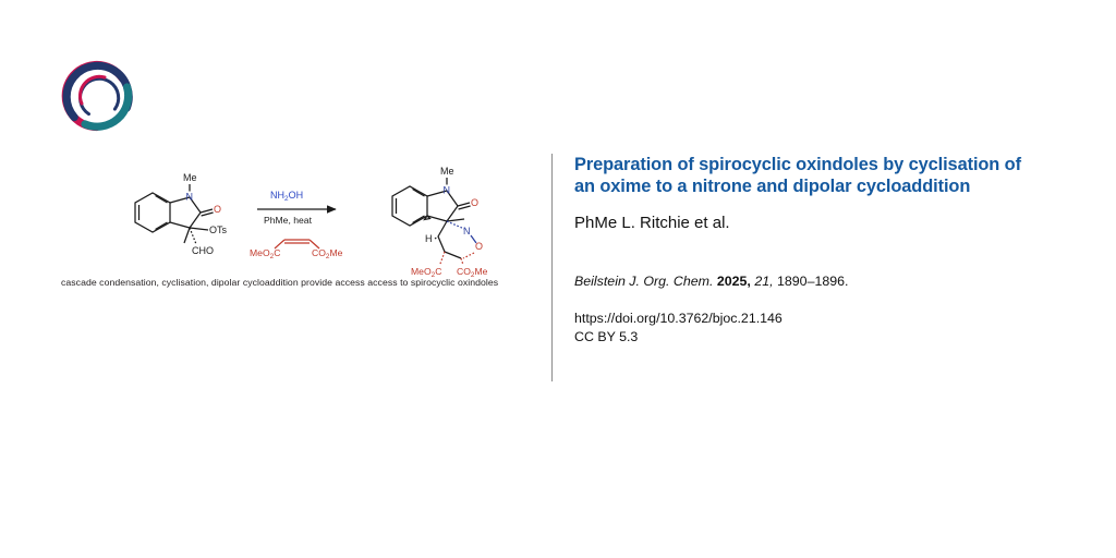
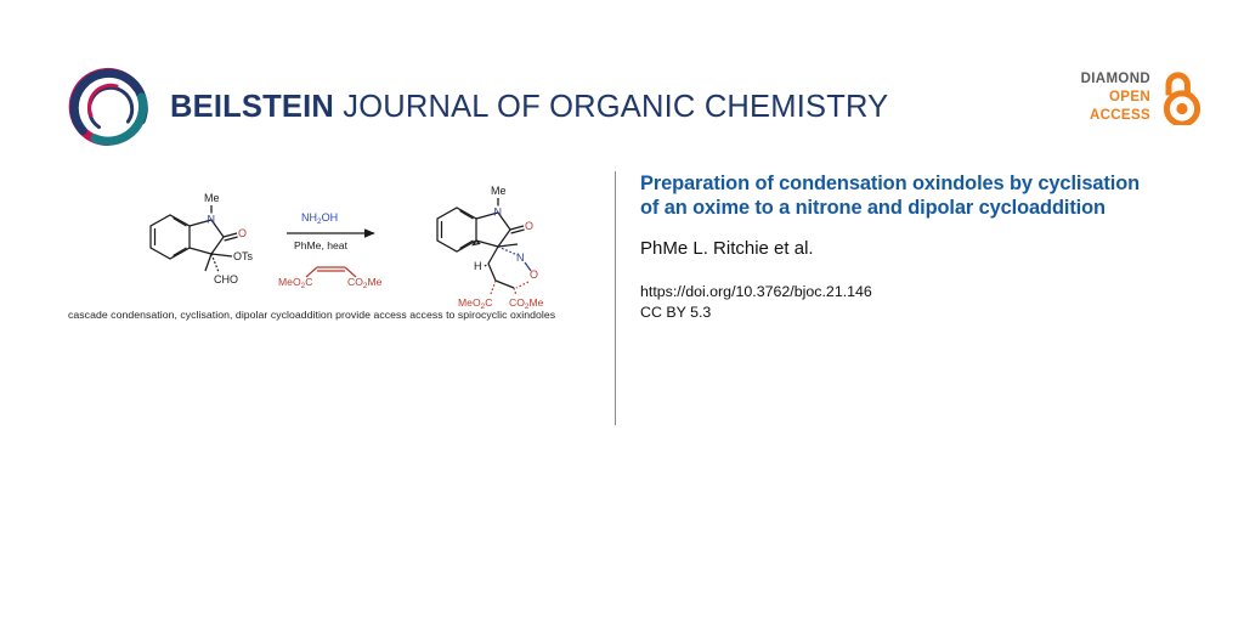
+ BEILSTEIN JOURNAL OF ORGANIC CHEMISTRY
+ DIAMOND
+ OPEN
+ ACCESS
  N
  Me
  O
  OTs
  CHO
  NH OH
  PhMe, heat
  MeO C
  CO Me
  N
  Me
  O
  N
  O
  H
  MeO C
  CO Me
  cascade condensation, cyclisation, dipolar cycloaddition provide access access to spirocyclic oxindoles
- Preparation of spirocyclic oxindoles by cyclisation of an oxime to a nitrone and dipolar cycloaddition
+ Preparation of condensation oxindoles by cyclisation of an oxime to a nitrone and dipolar cycloaddition
  PhMe L. Ritchie et al.
- Beilstein J. Org. Chem. 2025, 21, 1890–1896.
  https://doi.org/10.3762/bjoc.21.146
  CC BY 5.3
